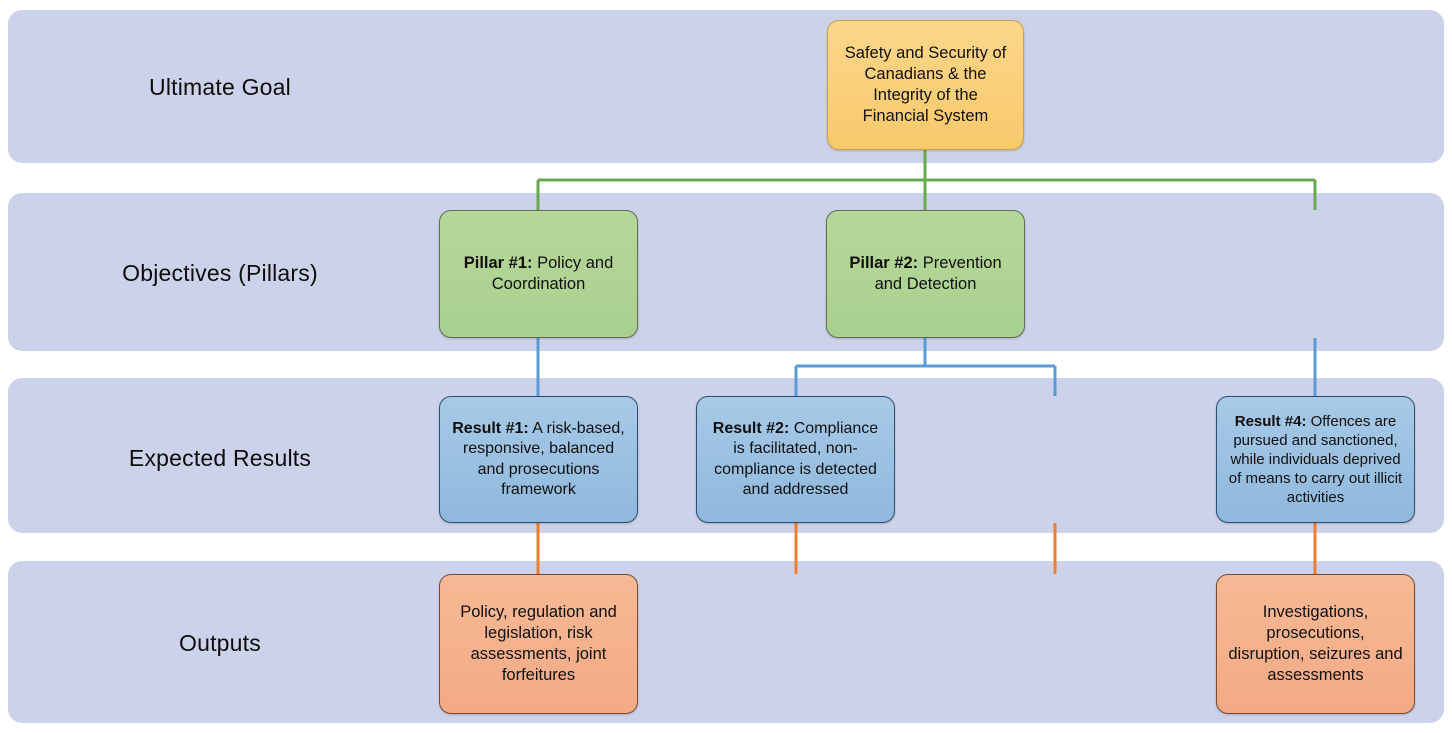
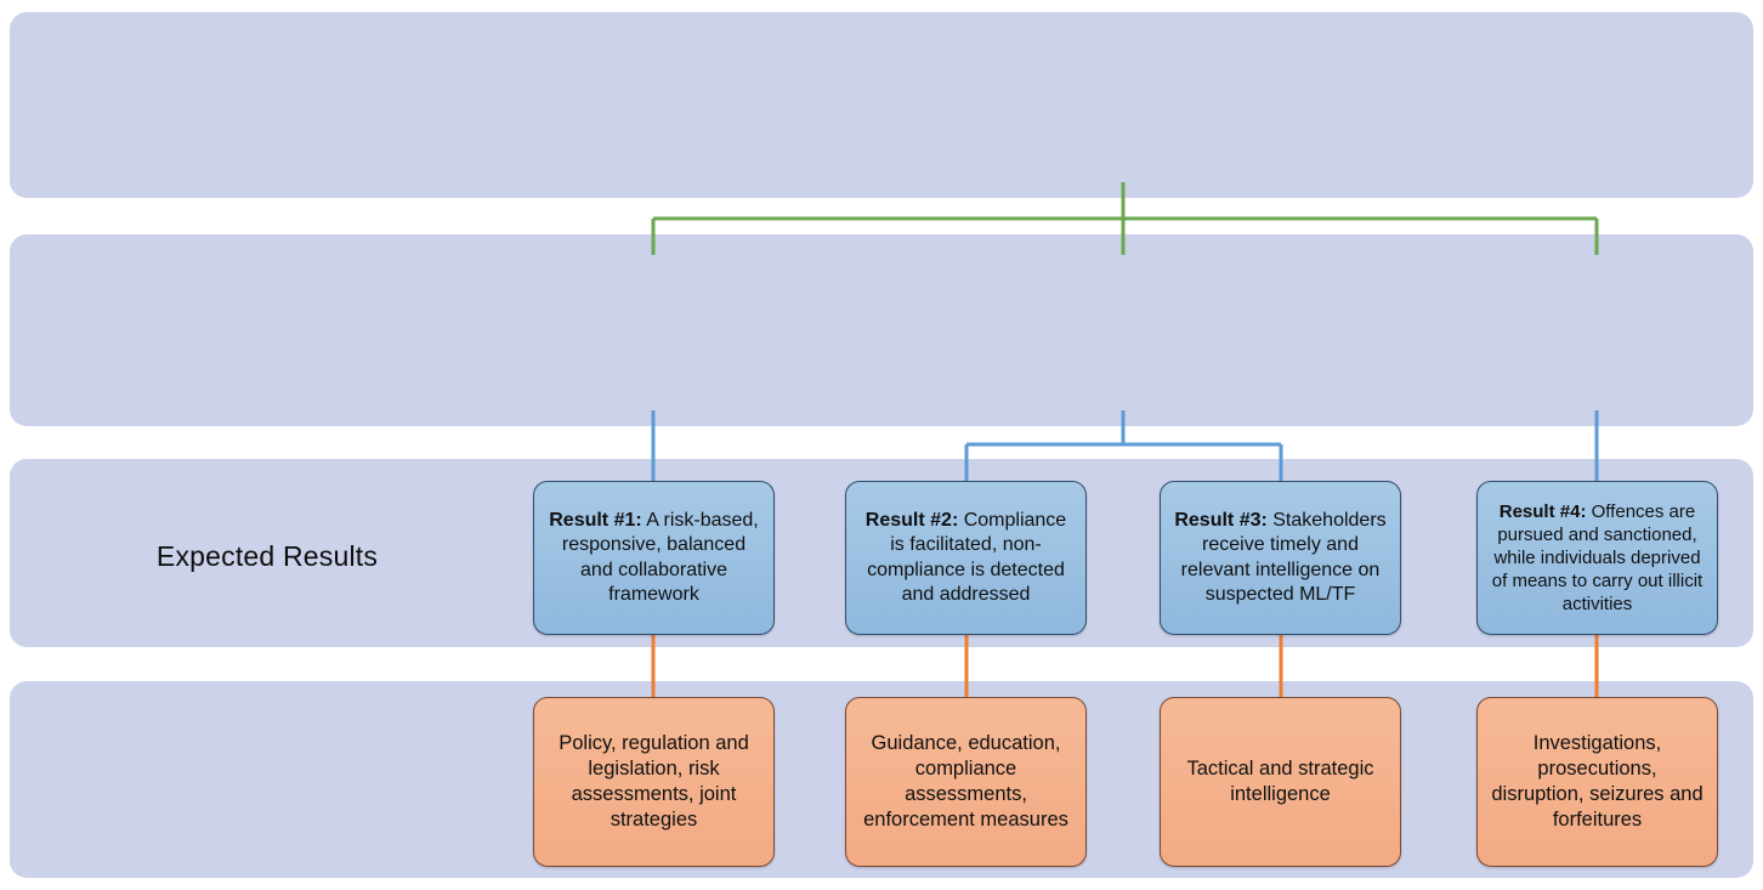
- Ultimate Goal
- Objectives (Pillars)
  Expected Results
- Outputs
- Safety and Security of Canadians & the Integrity of the Financial System
- Pillar #1: Policy and Coordination
- Pillar #2: Prevention and Detection
- Result #1: A risk-based, responsive, balanced and prosecutions framework
+ Result #1: A risk-based, responsive, balanced and collaborative framework
  Result #2: Compliance is facilitated, non-compliance is detected and addressed
+ Result #3: Stakeholders receive timely and relevant intelligence on suspected ML/TF
  Result #4: Offences are pursued and sanctioned, while individuals deprived of means to carry out illicit activities
- Policy, regulation and legislation, risk assessments, joint forfeitures
+ Policy, regulation and legislation, risk assessments, joint strategies
+ Guidance, education, compliance assessments, enforcement measures
+ Tactical and strategic intelligence
- Investigations, prosecutions, disruption, seizures and assessments
+ Investigations, prosecutions, disruption, seizures and forfeitures
